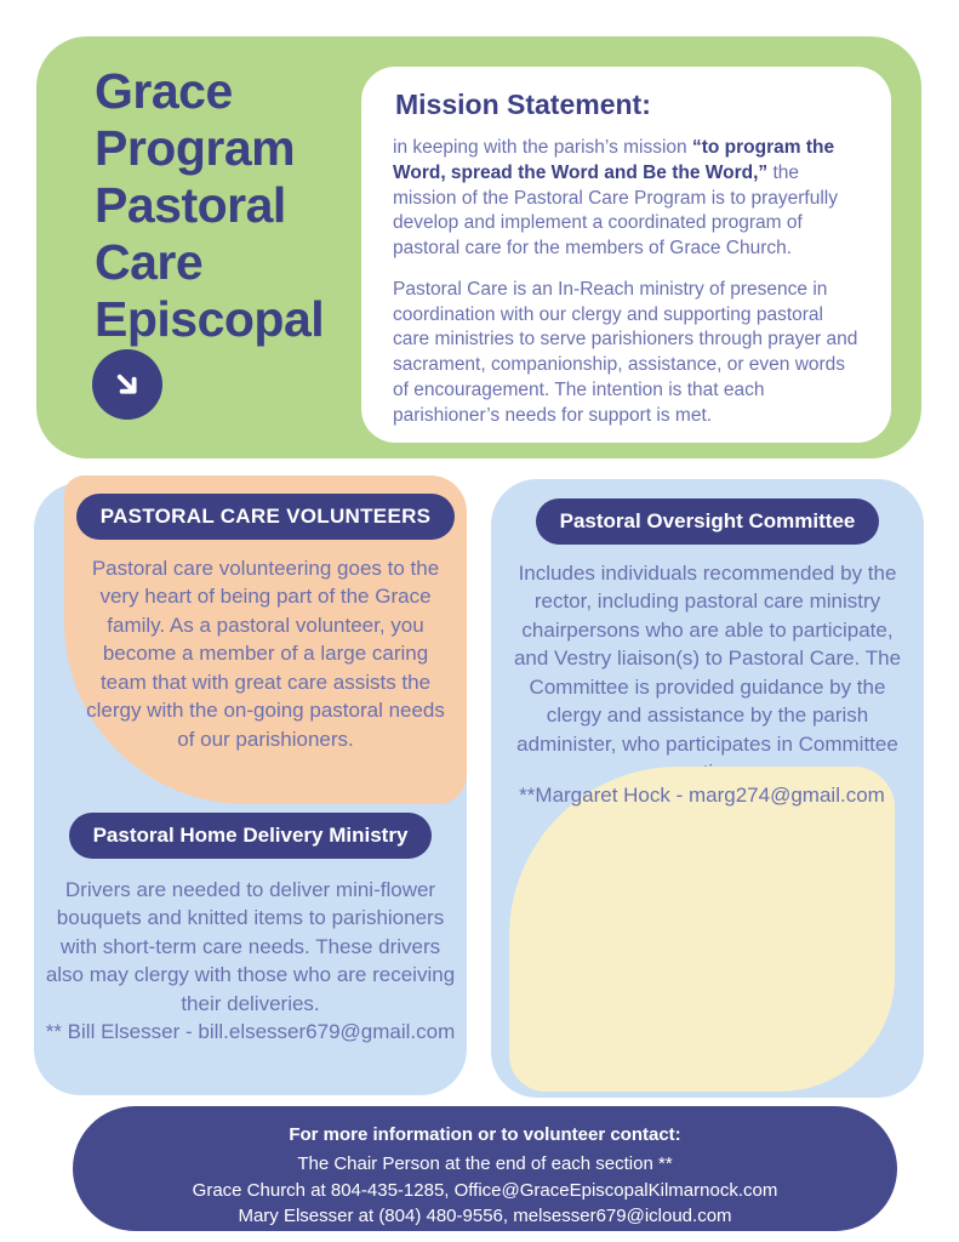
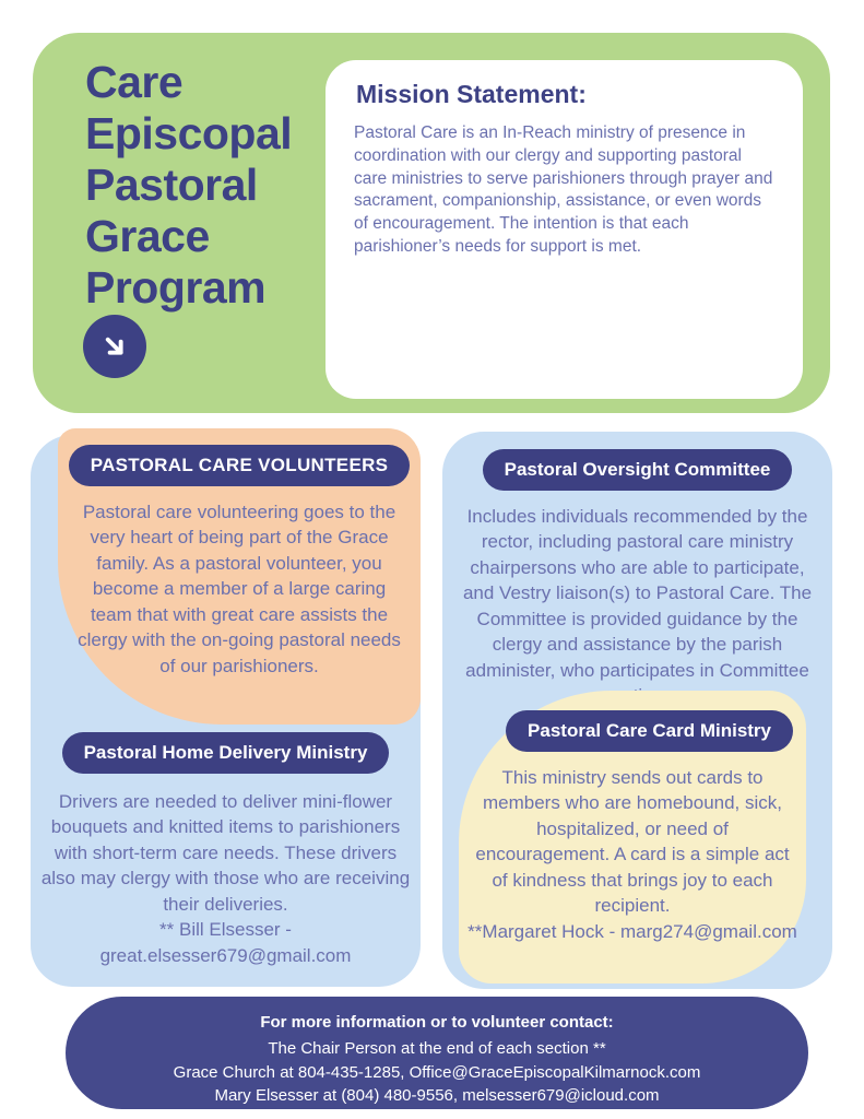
- Grace
+ Care
- Program
+ Episcopal
  Pastoral
- Care
+ Grace
- Episcopal
+ Program
  Mission Statement:
- in keeping with the parish’s mission “to program the Word, spread the Word and Be the Word,” the mission of the Pastoral Care Program is to prayerfully develop and implement a coordinated program of pastoral care for the members of Grace Church.
  Pastoral Care is an In-Reach ministry of presence in coordination with our clergy and supporting pastoral care ministries to serve parishioners through prayer and sacrament, companionship, assistance, or even words of encouragement. The intention is that each parishioner’s needs for support is met.
  PASTORAL CARE VOLUNTEERS
  Pastoral care volunteering goes to the very heart of being part of the Grace family. As a pastoral volunteer, you become a member of a large caring team that with great care assists the clergy with the on-going pastoral needs of our parishioners.
  Pastoral Home Delivery Ministry
  Drivers are needed to deliver mini-flower bouquets and knitted items to parishioners with short-term care needs. These drivers also may clergy with those who are receiving their deliveries.
- ** Bill Elsesser - bill.elsesser679@gmail.com
+ ** Bill Elsesser - great.elsesser679@gmail.com
  Pastoral Oversight Committee
  Includes individuals recommended by the rector, including pastoral care ministry chairpersons who are able to participate, and Vestry liaison(s) to Pastoral Care. The Committee is provided guidance by the clergy and assistance by the parish administer, who participates in Committee
+ Pastoral Care Card Ministry
+ This ministry sends out cards to members who are homebound, sick, hospitalized, or need of encouragement. A card is a simple act of kindness that brings joy to each recipient.
  **Margaret Hock - marg274@gmail.com
  For more information or to volunteer contact:
  The Chair Person at the end of each section **
  Grace Church at 804-435-1285, Office@GraceEpiscopalKilmarnock.com
  Mary Elsesser at (804) 480-9556, melsesser679@icloud.com
